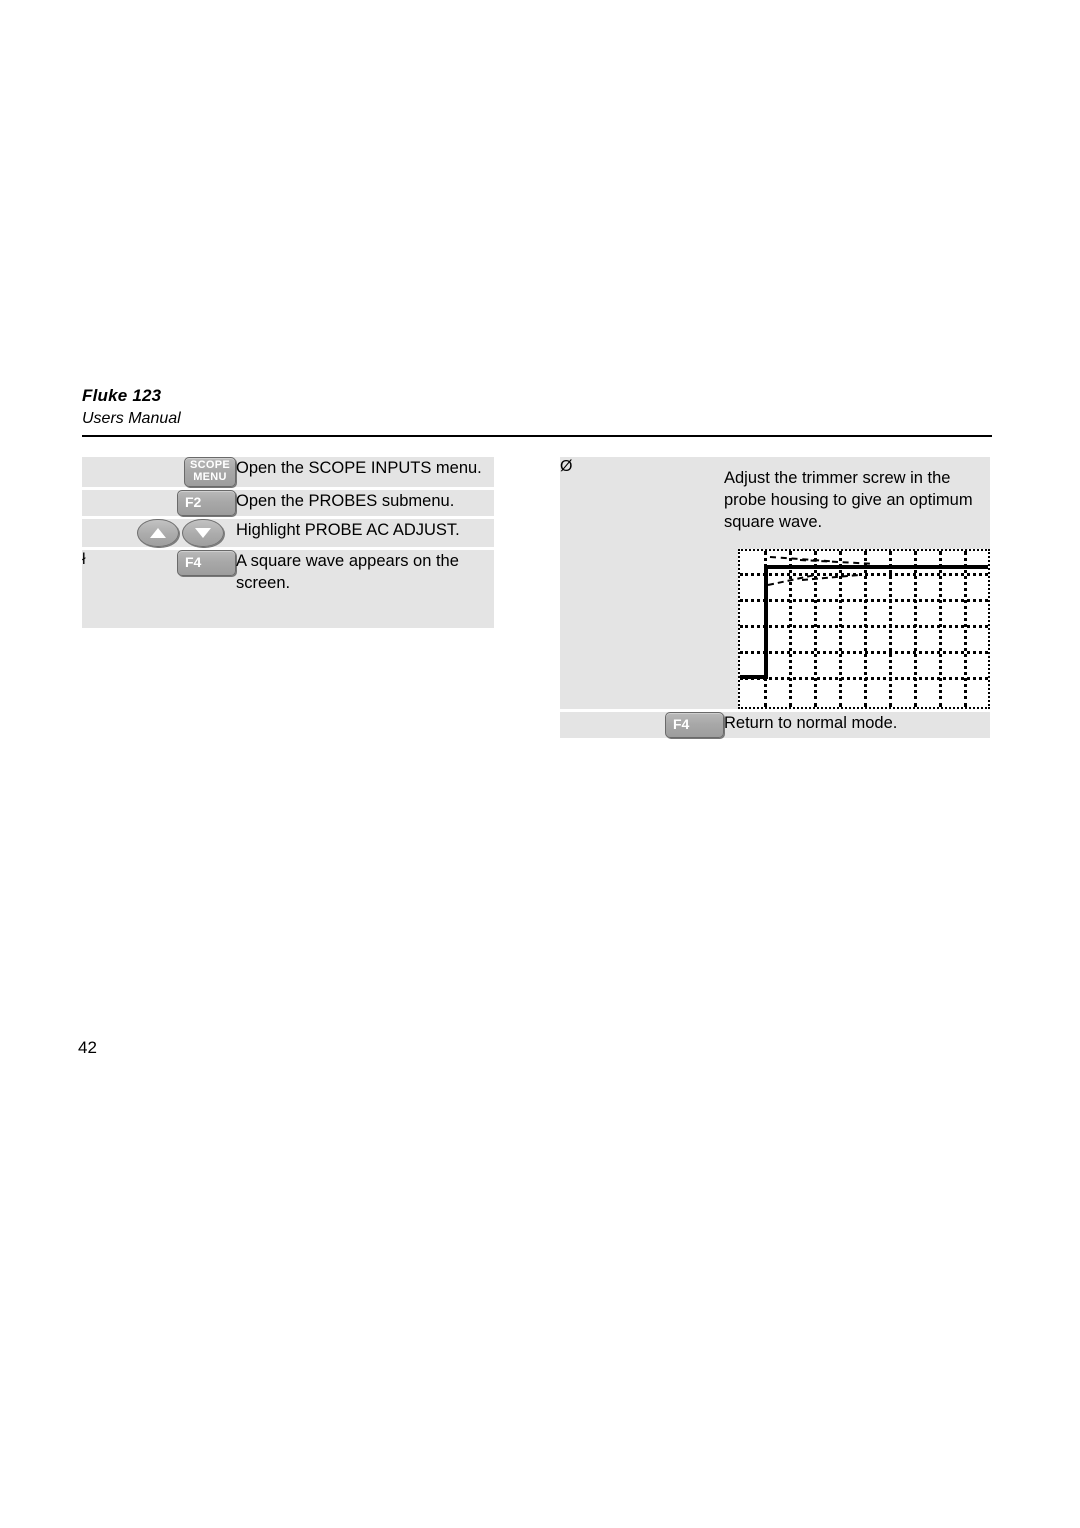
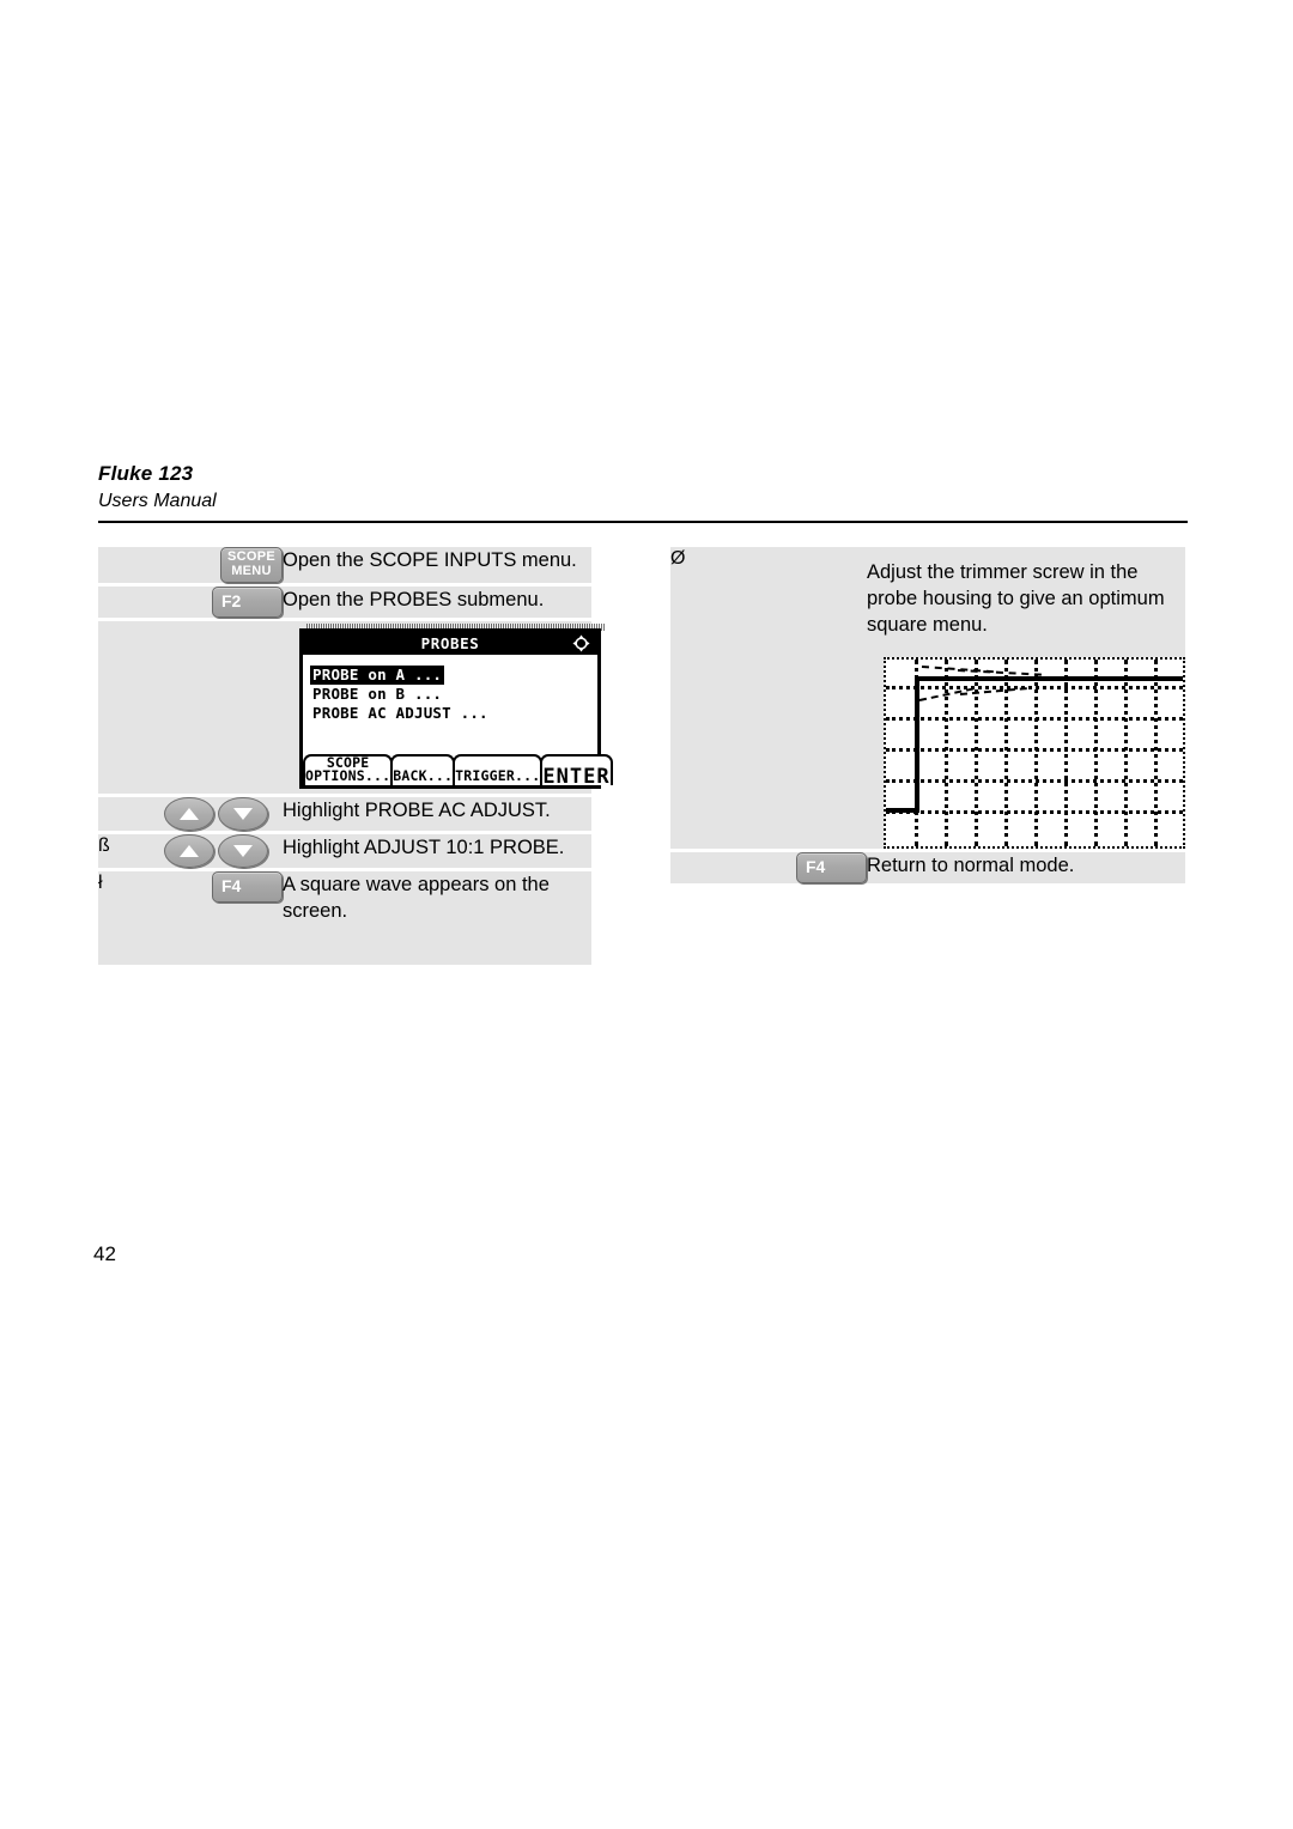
  Fluke 123
  Users Manual
  	SCOPE MENU	Open the SCOPE INPUTS menu.
  	F2	Open the PROBES submenu.
+ 		PROBES PROBE on A ... PROBE on B ... PROBE AC ADJUST ... SCOPE OPTIONS... BACK... TRIGGER... ENTER
  		Highlight PROBE AC ADJUST.
+ ß		Highlight ADJUST 10:1 PROBE.
  ł	F4	A square wave appears on the screen.
- Ø		Adjust the trimmer screw in the probe housing to give an optimum square wave.
+ Ø		Adjust the trimmer screw in the probe housing to give an optimum square menu.
  	F4	Return to normal mode.
  42
